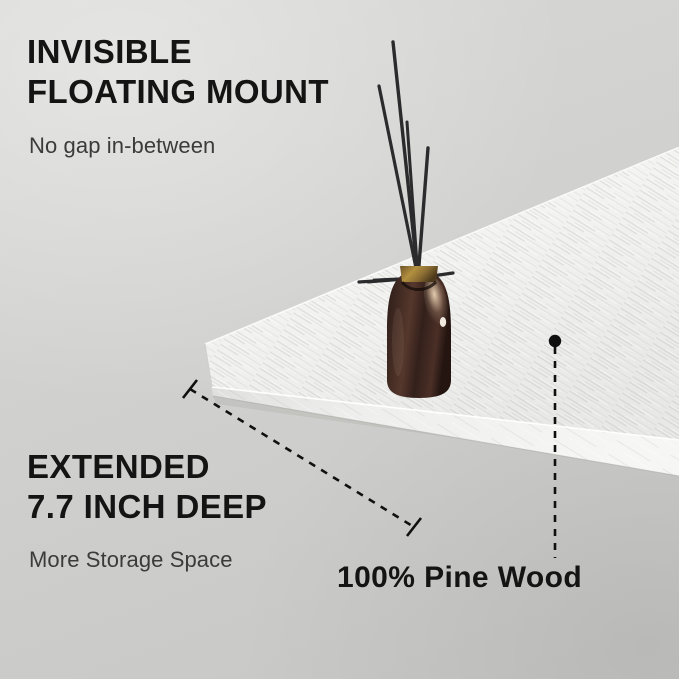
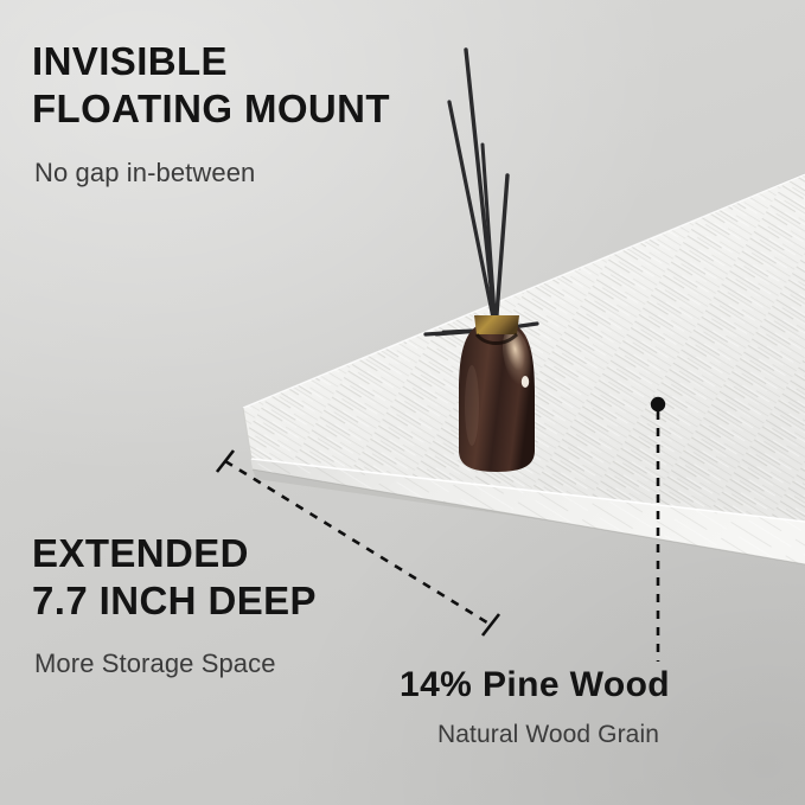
  INVISIBLE
  FLOATING MOUNT
  No gap in-between
  EXTENDED
  7.7 INCH DEEP
  More Storage Space
- 100% Pine Wood
+ 14% Pine Wood
+ Natural Wood Grain
